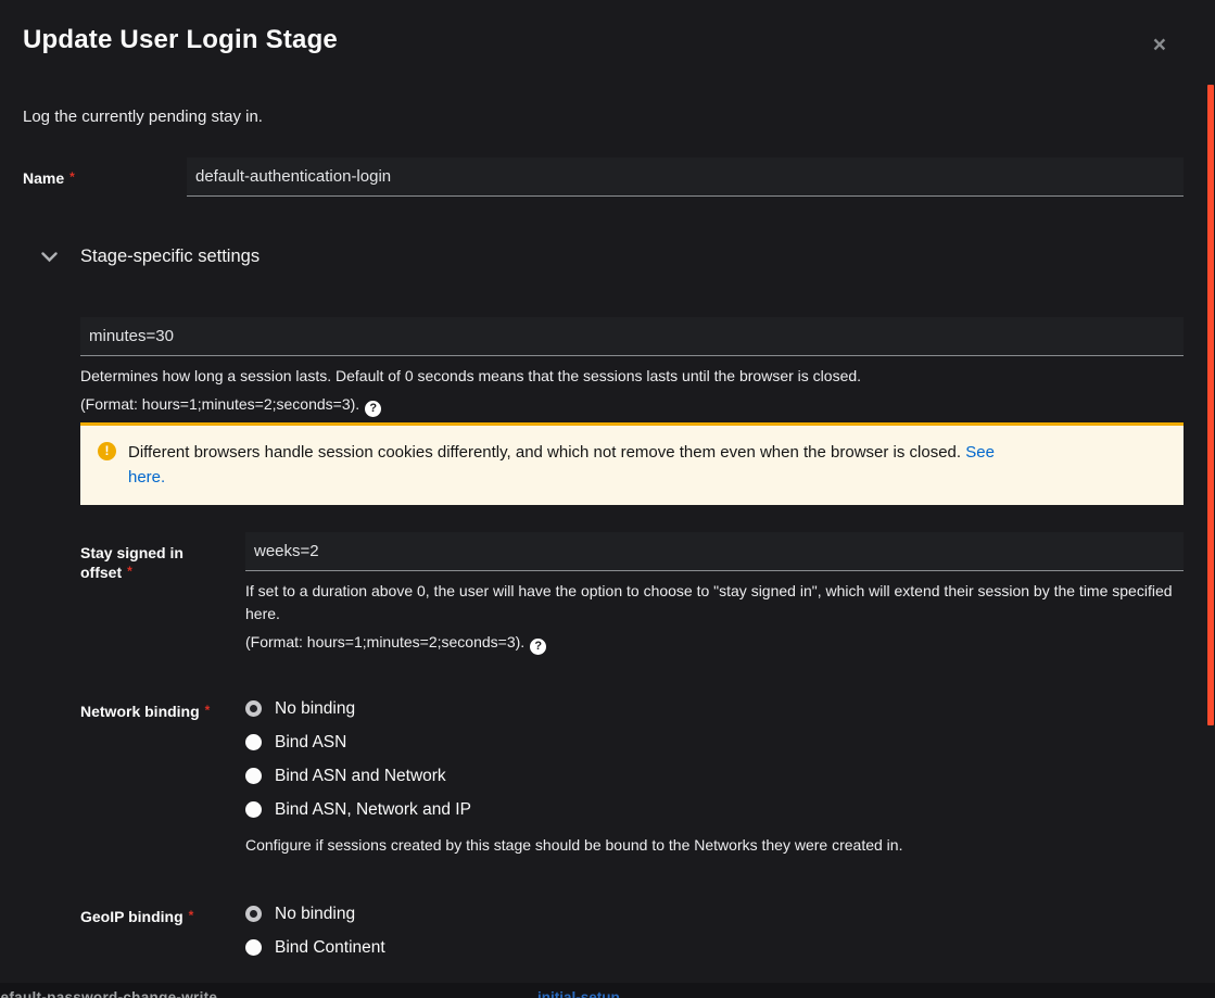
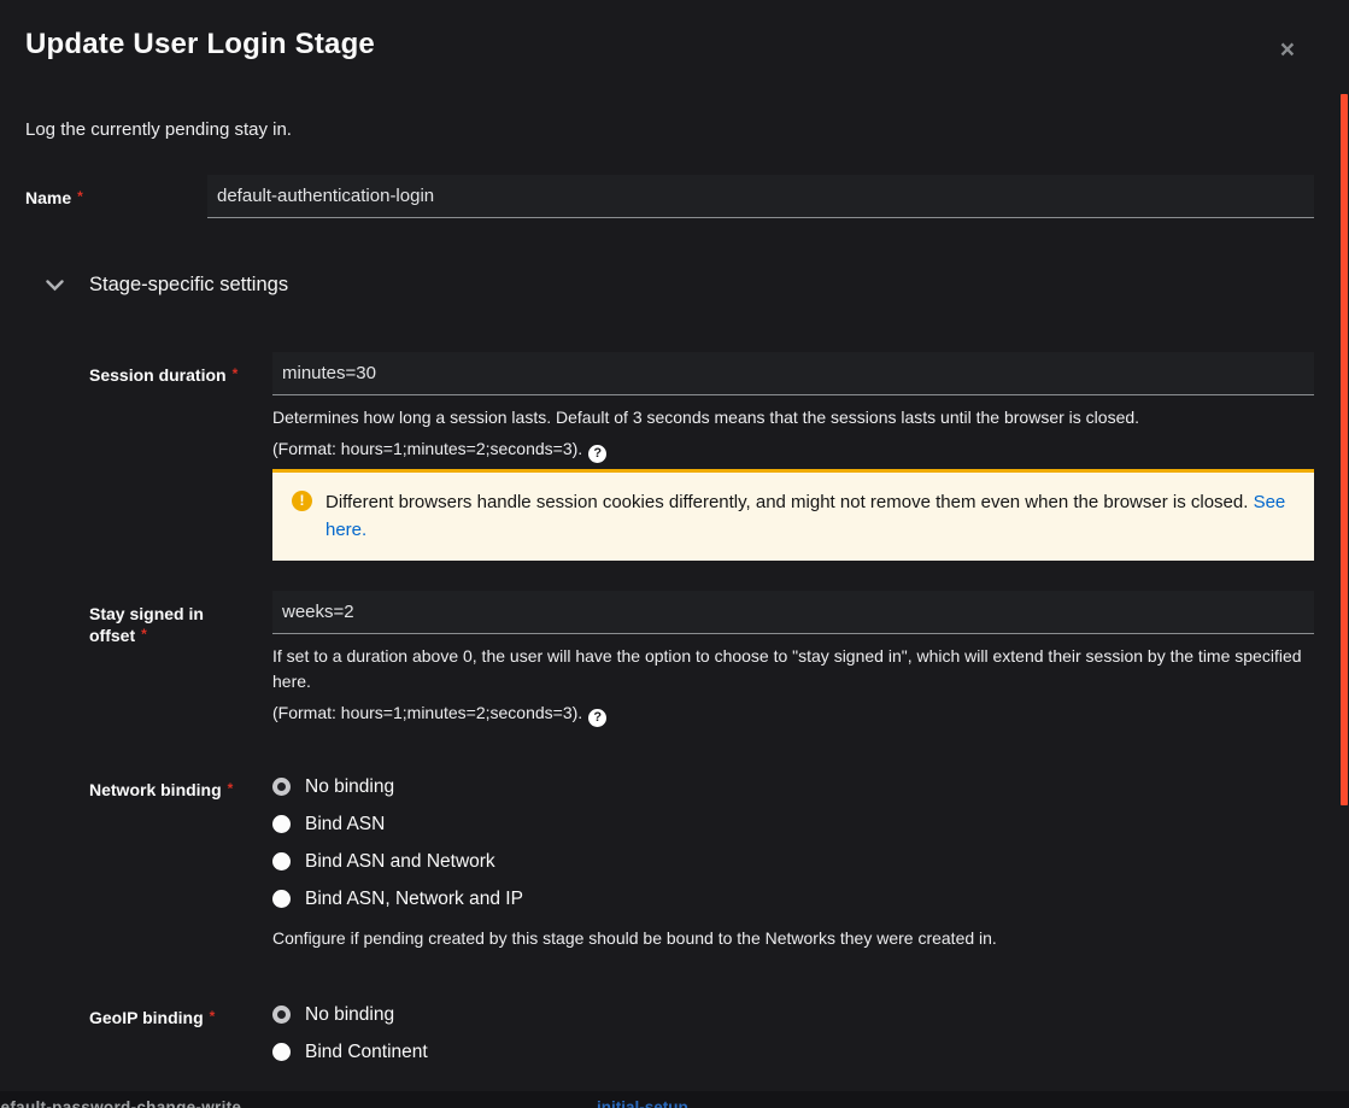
  Update User Login Stage
  ×
  Log the currently pending stay in.
  Name *
  default-authentication-login
  Stage-specific settings
+ Session duration *
  minutes=30
- Determines how long a session lasts. Default of 0 seconds means that the sessions lasts until the browser is closed.
+ Determines how long a session lasts. Default of 3 seconds means that the sessions lasts until the browser is closed.
  (Format: hours=1;minutes=2;seconds=3). ?
  !
- Different browsers handle session cookies differently, and which not remove them even when the browser is closed. See here.
+ Different browsers handle session cookies differently, and might not remove them even when the browser is closed. See here.
  Stay signed in offset *
  weeks=2
  If set to a duration above 0, the user will have the option to choose to "stay signed in", which will extend their session by the time specified here.
  (Format: hours=1;minutes=2;seconds=3). ?
  Network binding *
  No binding
  Bind ASN
  Bind ASN and Network
  Bind ASN, Network and IP
- Configure if sessions created by this stage should be bound to the Networks they were created in.
+ Configure if pending created by this stage should be bound to the Networks they were created in.
  GeoIP binding *
  No binding
  Bind Continent
